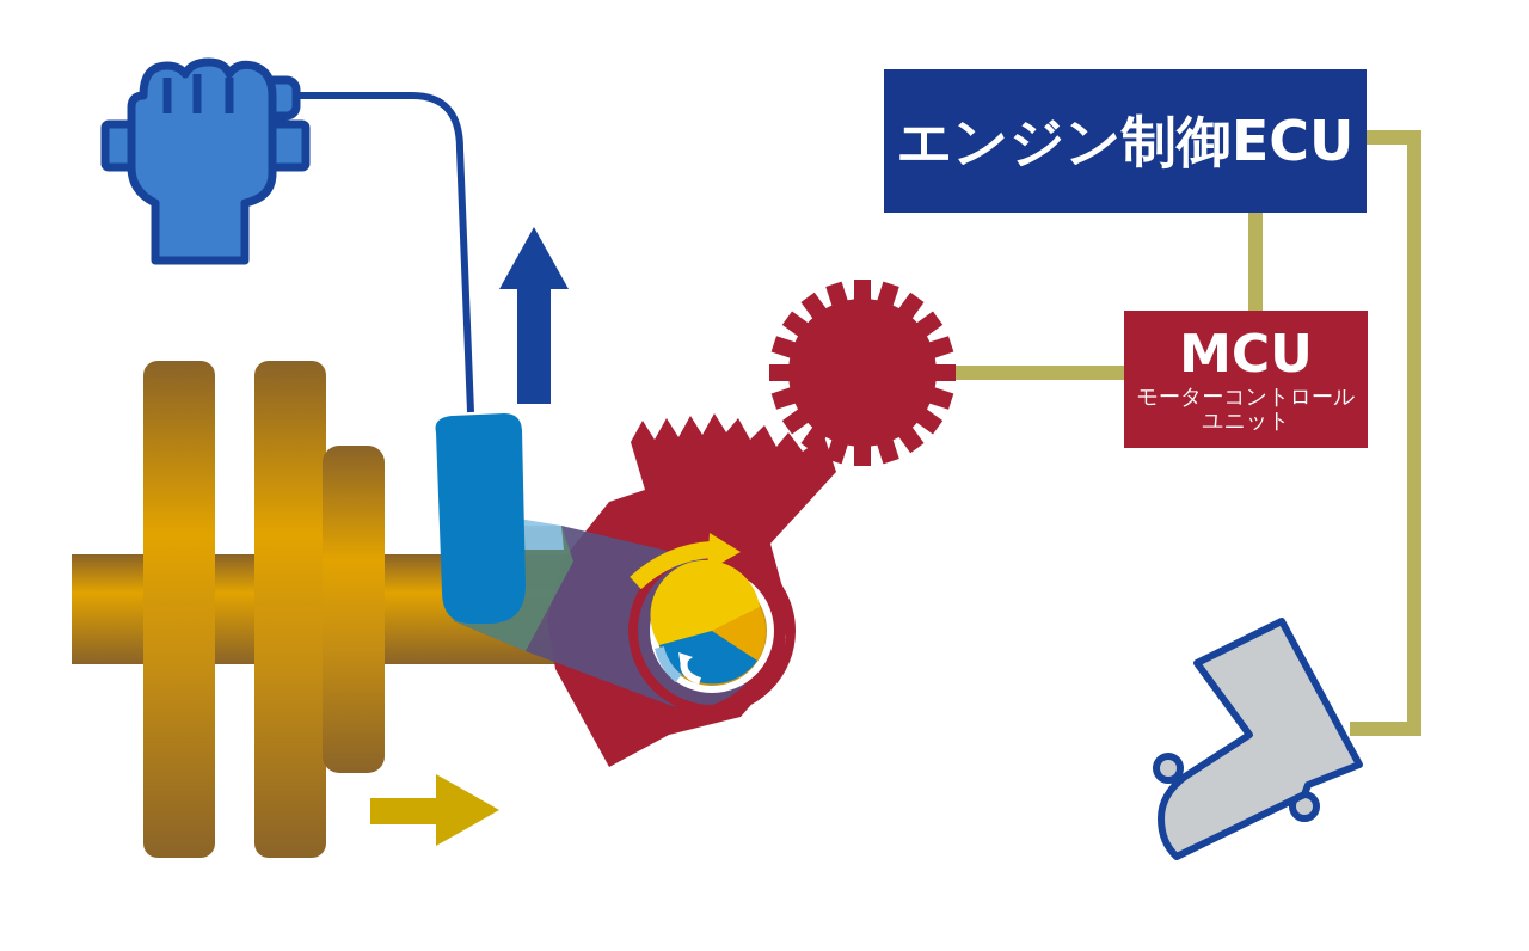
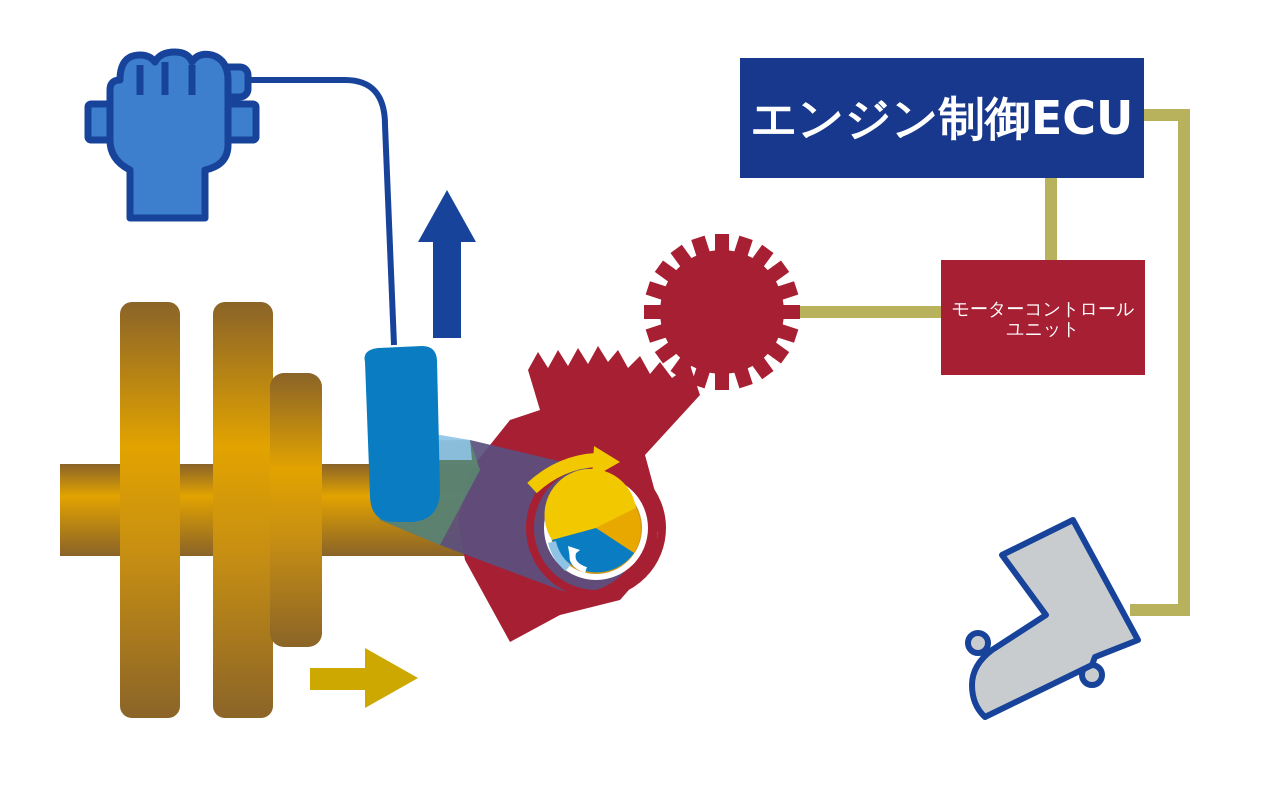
  エンジン制御ECU
- MCU
  モーターコントロール
  ユニット
